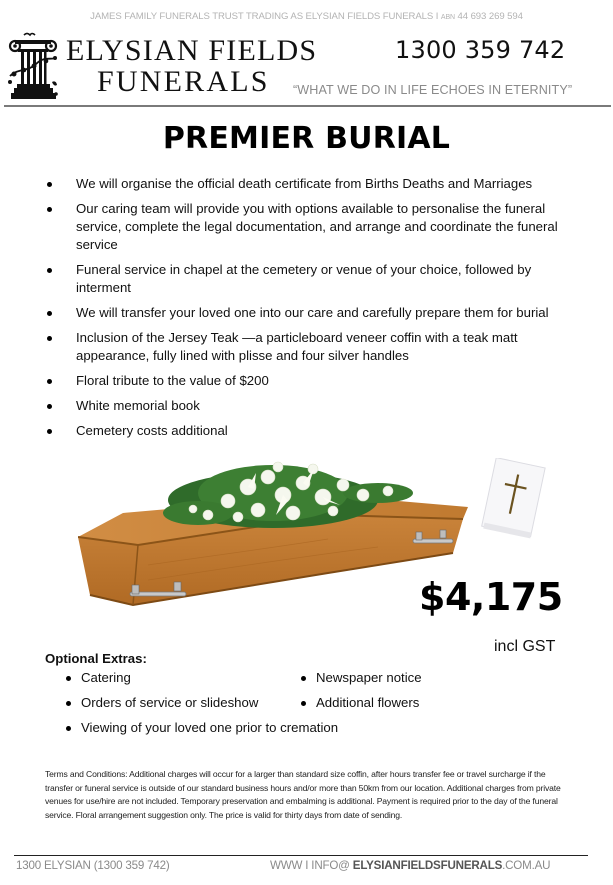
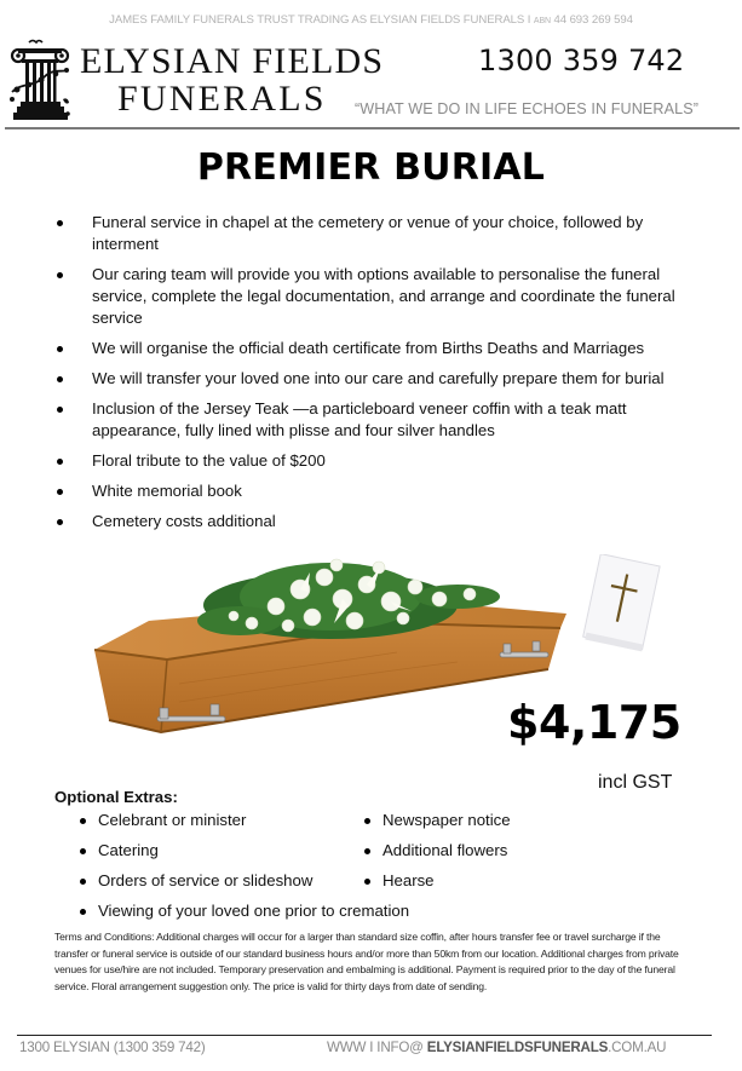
  JAMES FAMILY FUNERALS TRUST TRADING AS ELYSIAN FIELDS FUNERALS I 44 693 269 594
  ELYSIAN FIELDS
  FUNERALS
  1300 359 742
- “WHAT WE DO IN LIFE ECHOES IN ETERNITY”
+ “WHAT WE DO IN LIFE ECHOES IN FUNERALS”
  PREMIER BURIAL
- We will organise the official death certificate from Births Deaths and Marriages
+ Funeral service in chapel at the cemetery or venue of your choice, followed by interment
  Our caring team will provide you with options available to personalise the funeral service, complete the legal documentation, and arrange and coordinate the funeral service
- Funeral service in chapel at the cemetery or venue of your choice, followed by interment
+ We will organise the official death certificate from Births Deaths and Marriages
  We will transfer your loved one into our care and carefully prepare them for burial
  Inclusion of the Jersey Teak —a particleboard veneer coffin with a teak matt appearance, fully lined with plisse and four silver handles
  Floral tribute to the value of $200
  White memorial book
  Cemetery costs additional
  $4,175
  incl GST
  Optional Extras:
+ Celebrant or minister
  Catering
  Orders of service or slideshow
  Viewing of your loved one prior to cremation
  Newspaper notice
  Additional flowers
+ Hearse
  Terms and Conditions: Additional charges will occur for a larger than standard size coffin, after hours transfer fee or travel surcharge if the transfer or funeral service is outside of our standard business hours and/or more than 50km from our location. Additional charges from private venues for use/hire are not included. Temporary preservation and embalming is additional. Payment is required prior to the day of the funeral service. Floral arrangement suggestion only. The price is valid for thirty days from date of sending.
  1300 ELYSIAN (1300 359 742)
  WWW I INFO@ ELYSIANFIELDSFUNERALS.COM.AU
